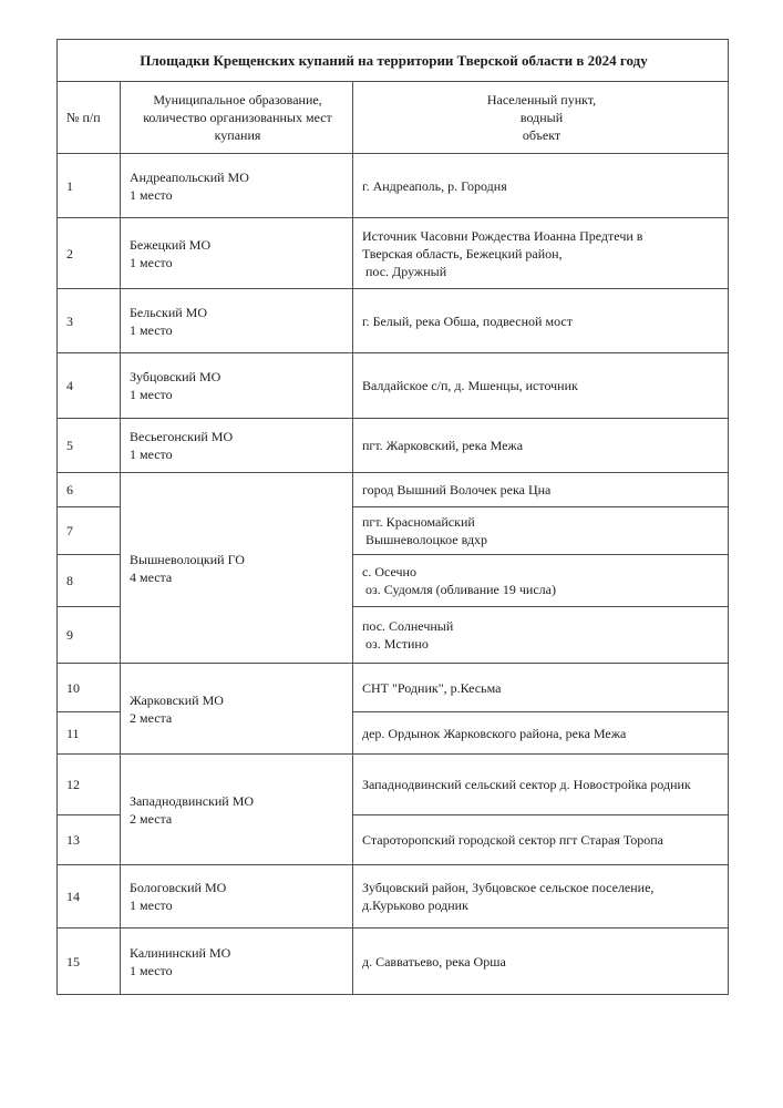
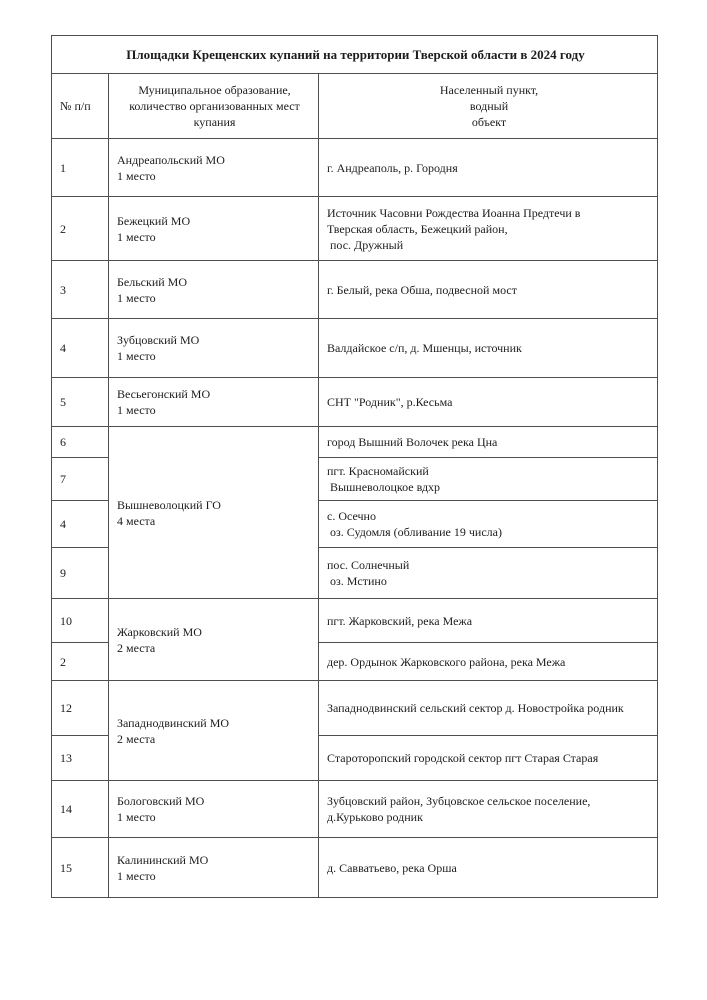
  Площадки Крещенских купаний на территории Тверской области в 2024 году
  № п/п	Муниципальное образование, количество организованных мест купания	Населенный пункт, водный объект
  1	Андреапольский МО 1 место	г. Андреаполь, р. Городня
  2	Бежецкий МО 1 место	Источник Часовни Рождества Иоанна Предтечи в Тверская область, Бежецкий район, пос. Дружный
  3	Бельский МО 1 место	г. Белый, река Обша, подвесной мост
  4	Зубцовский МО 1 место	Валдайское с/п, д. Мшенцы, источник
- 5	Весьегонский МО 1 место	пгт. Жарковский, река Межа
+ 5	Весьегонский МО 1 место	СНТ "Родник", р.Кесьма
  6	Вышневолоцкий ГО 4 места	город Вышний Волочек река Цна
  7	пгт. Красномайский Вышневолоцкое вдхр
- 8	с. Осечно оз. Судомля (обливание 19 числа)
+ 4	с. Осечно оз. Судомля (обливание 19 числа)
  9	пос. Солнечный оз. Мстино
- 10	Жарковский МО 2 места	СНТ "Родник", р.Кесьма
+ 10	Жарковский МО 2 места	пгт. Жарковский, река Межа
- 11	дер. Ордынок Жарковского района, река Межа
+ 2	дер. Ордынок Жарковского района, река Межа
  12	Западнодвинский МО 2 места	Западнодвинский сельский сектор д. Новостройка родник
- 13	Староторопский городской сектор пгт Старая Торопа
+ 13	Староторопский городской сектор пгт Старая Старая
  14	Бологовский МО 1 место	Зубцовский район, Зубцовское сельское поселение, д.Курьково родник
  15	Калининский МО 1 место	д. Савватьево, река Орша
